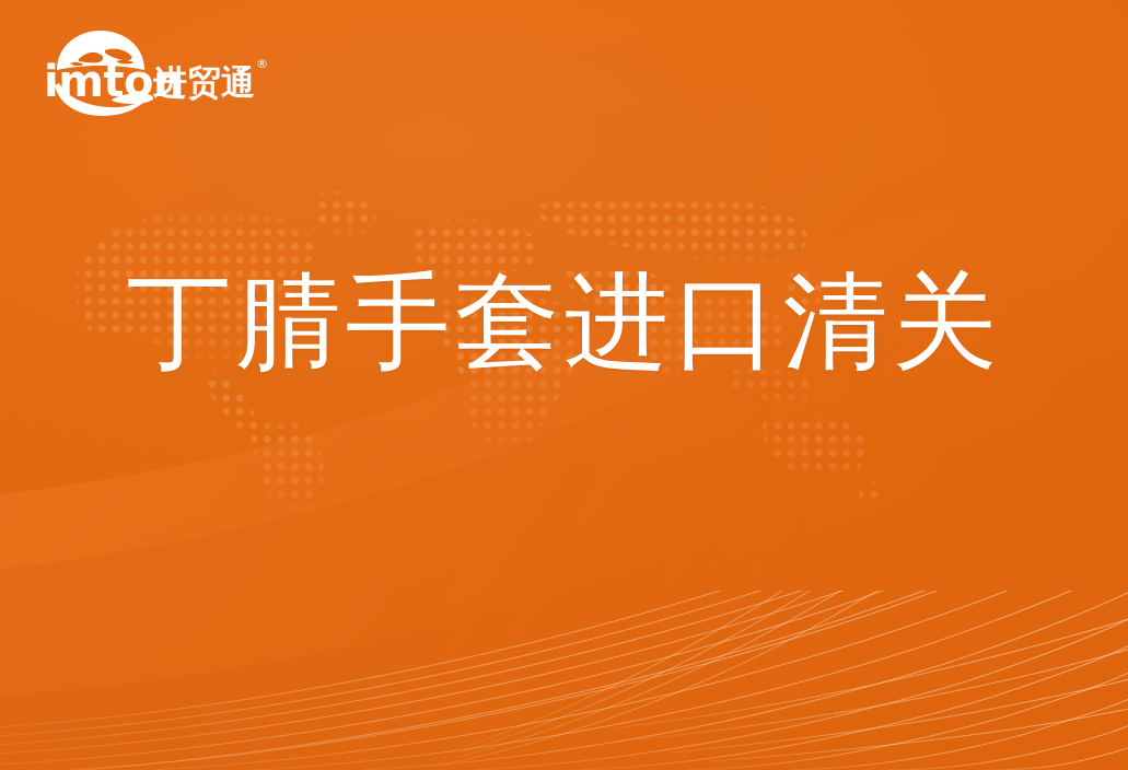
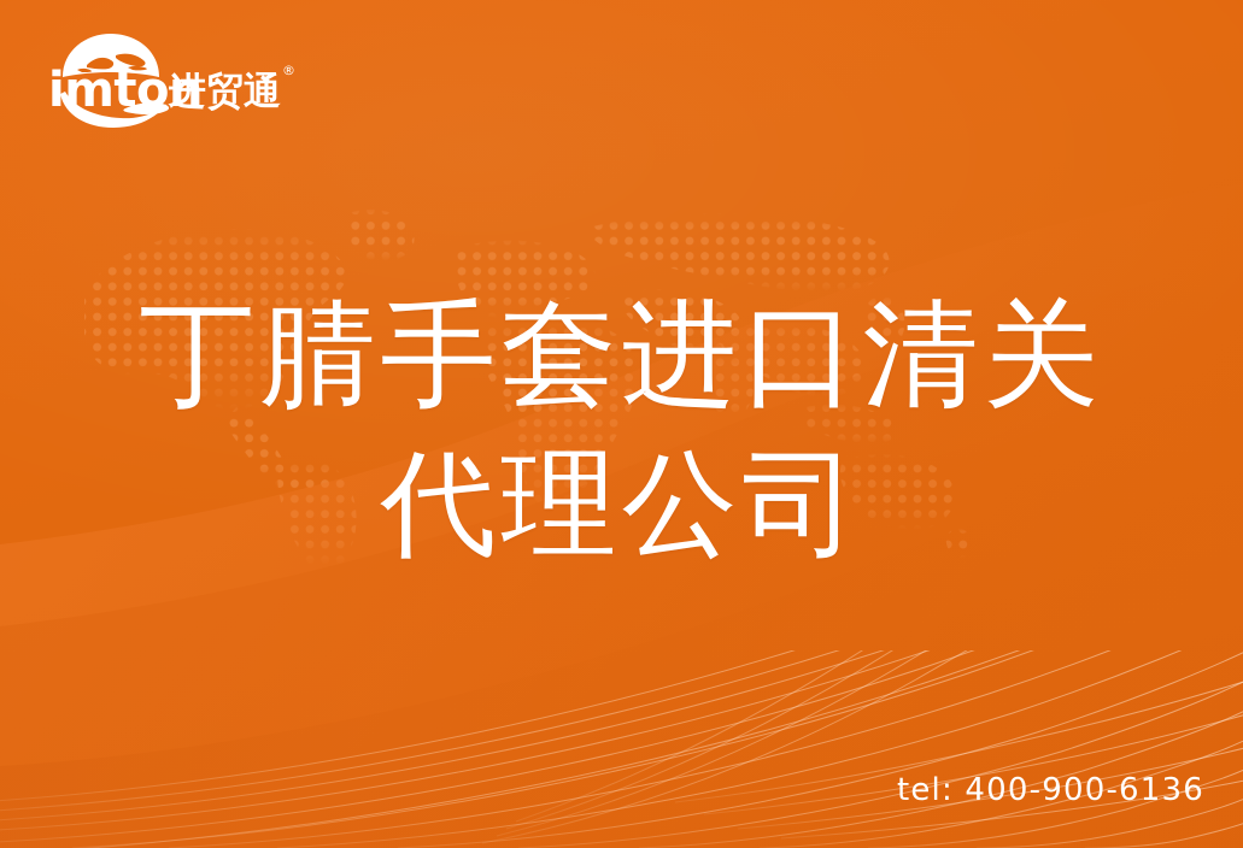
  imton
  进贸通
  ®
  丁腈手套进口清关
+ 代理公司
+ tel: 400-900-6136
